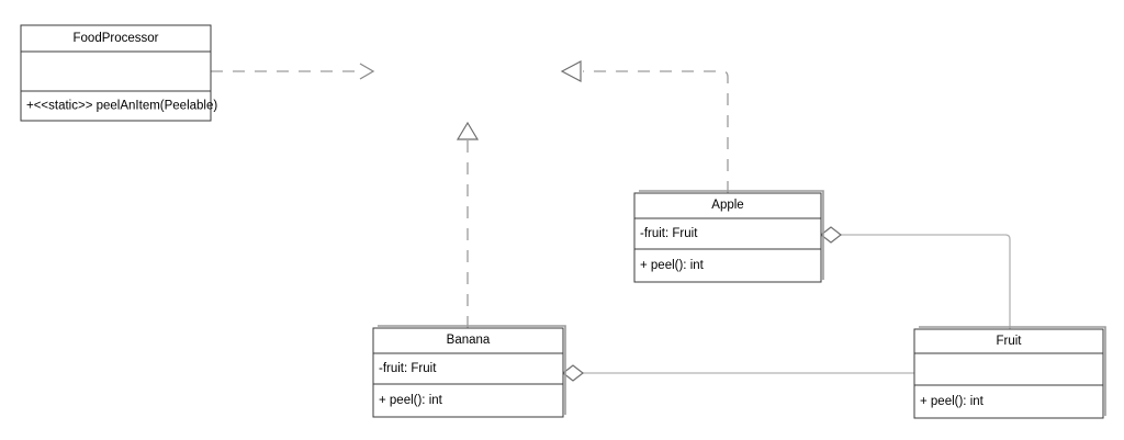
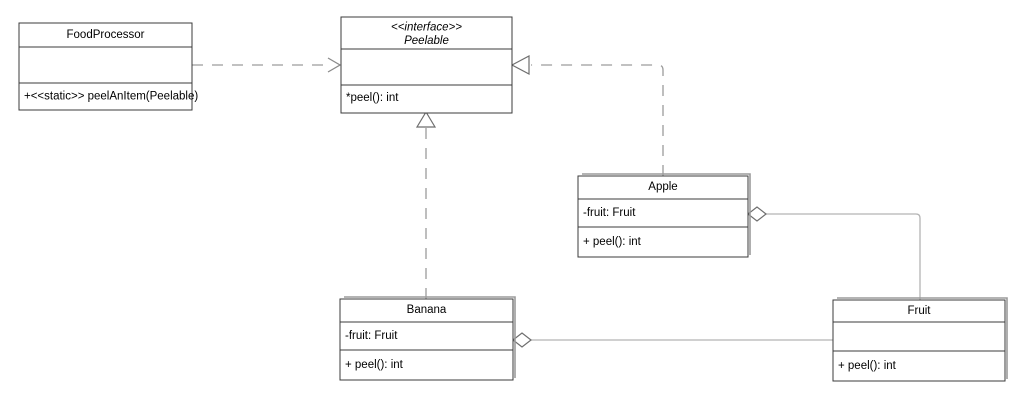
  FoodProcessor
  +<<static>> peelAnItem(Peelable)
+ <<interface>>
+ Peelable
+ *peel(): int
  Apple
  -fruit: Fruit
  + peel(): int
  Banana
  -fruit: Fruit
  + peel(): int
  Fruit
  + peel(): int
